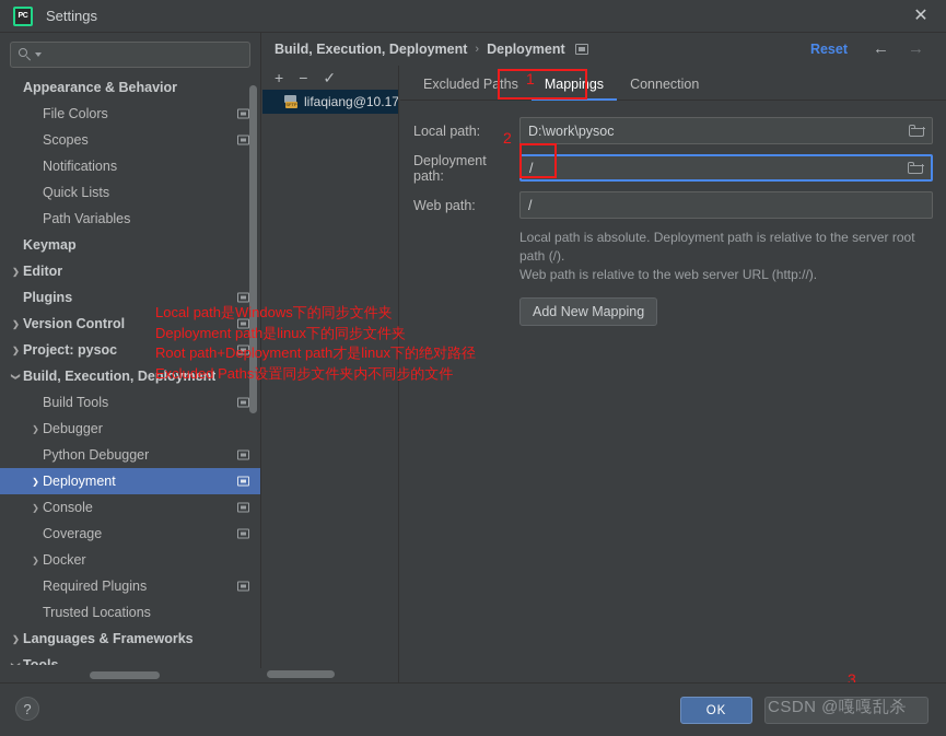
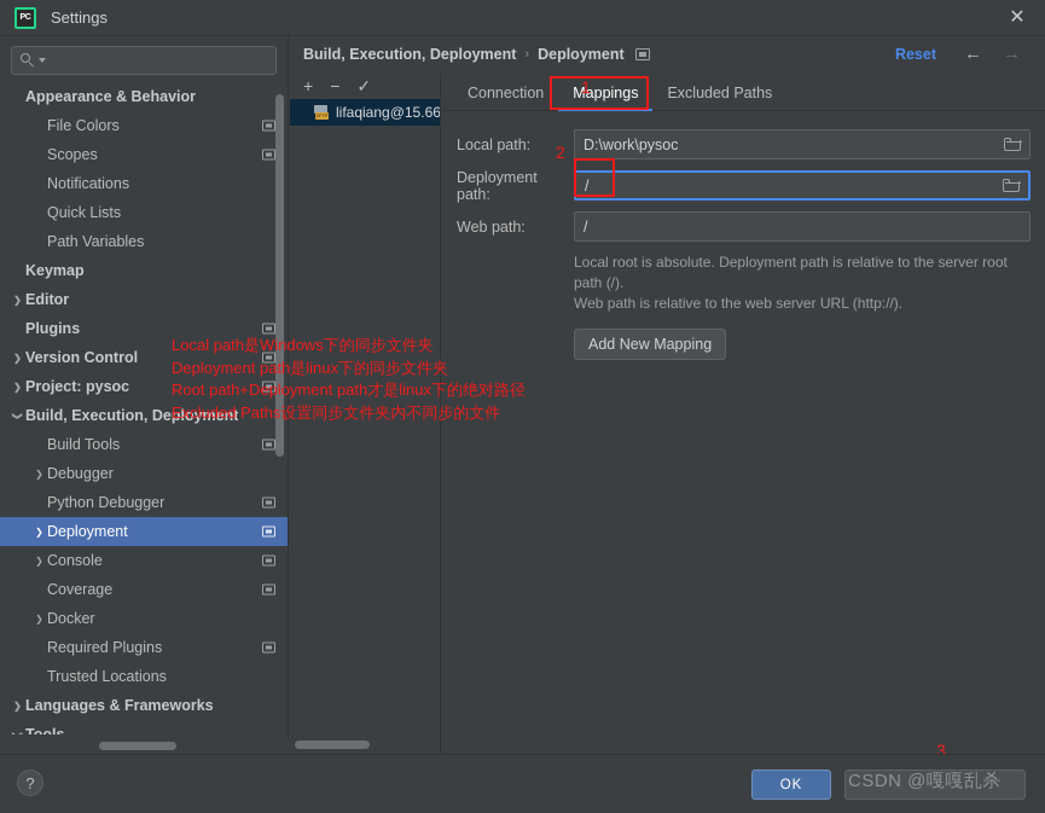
  Settings
  ✕
  Appearance & Behavior
  File Colors
  Scopes
  Notifications
  Quick Lists
  Path Variables
  Keymap
  Editor
  Plugins
  Version Control
  Project: pysoc
  Build, Execution, Deployment
  Build Tools
  Debugger
  Python Debugger
  Deployment
  Console
  Coverage
  Docker
  Required Plugins
  Trusted Locations
  Languages & Frameworks
  Build, Execution, Deployment
  ›
  Deployment
  Reset
  ←
  →
  +
  −
  ✓
- lifaqiang@10.17
+ lifaqiang@15.66
- Excluded Paths
+ Connection
  Mappings
- Connection
+ Excluded Paths
  Local path:
  D:\work\pysoc
  Deployment path:
  /
  Web path:
  /
- Local path is absolute. Deployment path is relative to the server root path (/).
+ Local root is absolute. Deployment path is relative to the server root path (/).
  Web path is relative to the web server URL (http://).
  Add New Mapping
  Local path是Windows下的同步文件夹
  Deployment path是linux下的同步文件夹
  Root path+Deployment path才是linux下的绝对路径
  Excluded Paths设置同步文件夹内不同步的文件
  1
  2
  3
  ?
  OK
  CSDN @嘎嘎乱杀
